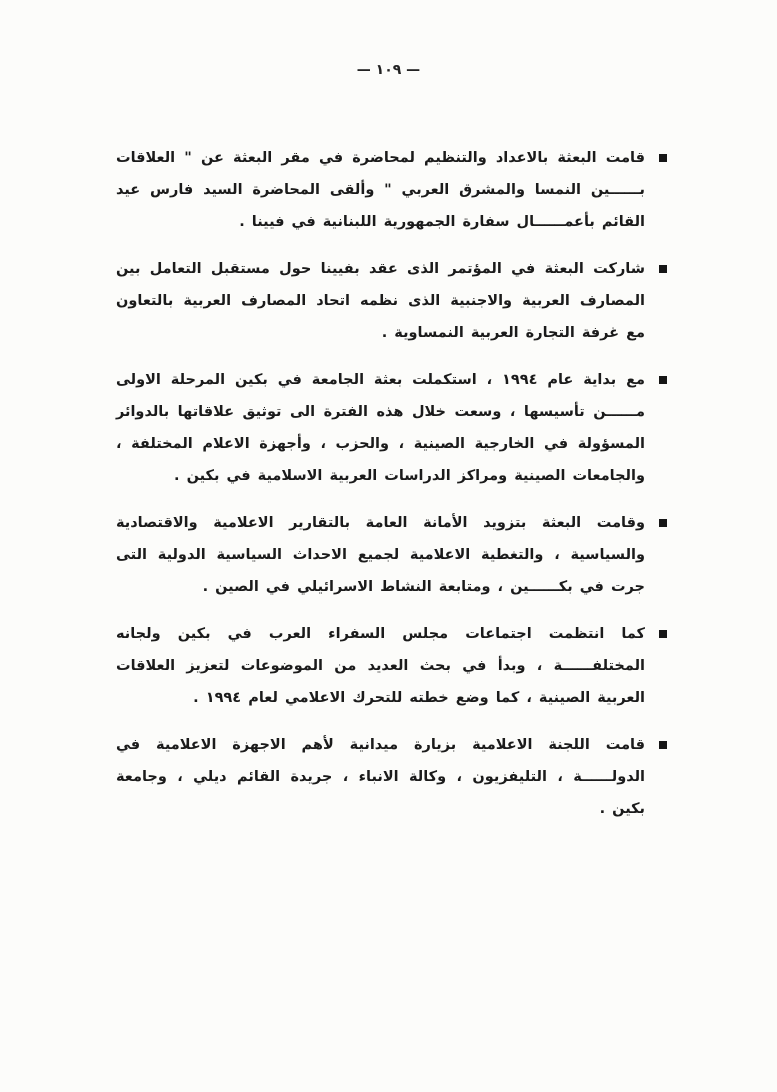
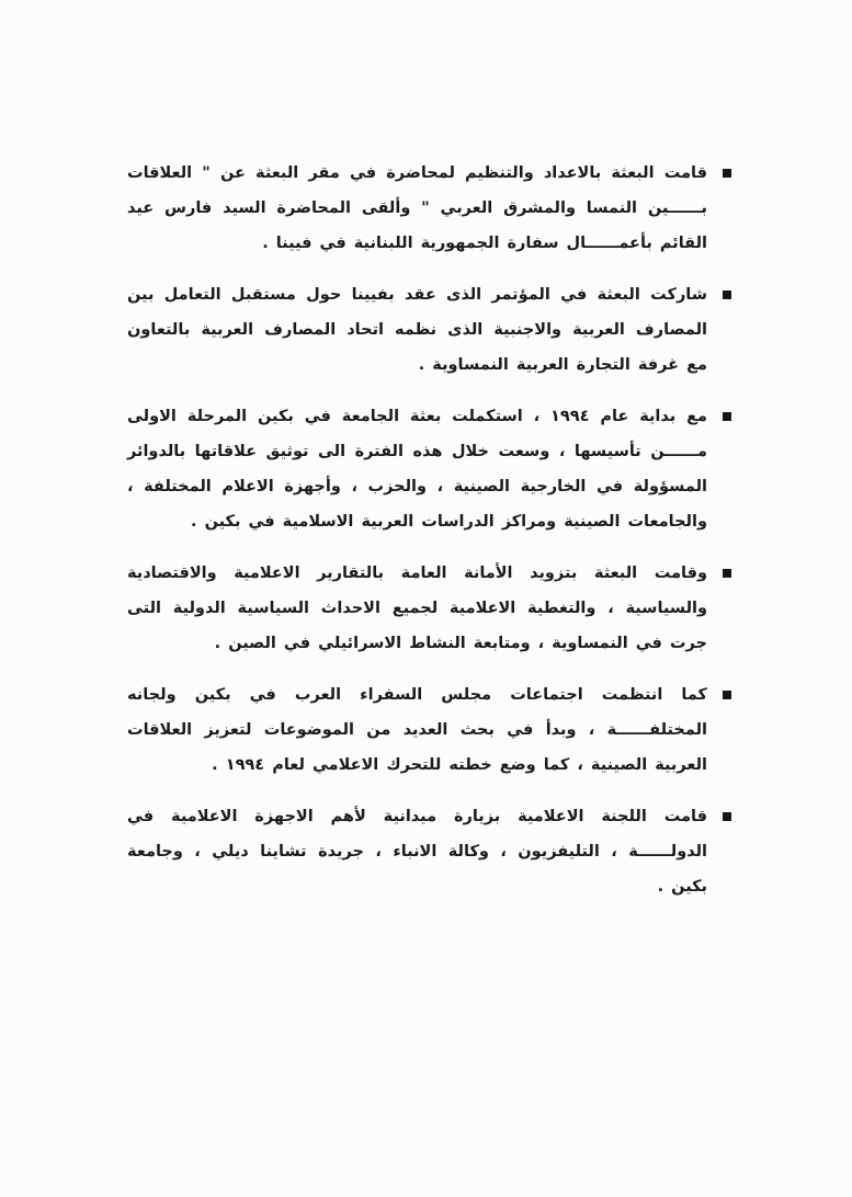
- — ١٠٩ —
  قامت البعثة بالاعداد والتنظيم لمحاضرة في مقر البعثة عن " العلاقات بــــــين النمسا والمشرق العربي " وألقى المحاضرة السيد فارس عيد القائم بأعمــــــال سفارة الجمهورية اللبنانية في فيينا .
  شاركت البعثة في المؤتمر الذى عقد بفيينا حول مستقبل التعامل بين المصارف العربية والاجنبية الذى نظمه اتحاد المصارف العربية بالتعاون مع غرفة التجارة العربية النمساوية .
  مع بداية عام ١٩٩٤ ، استكملت بعثة الجامعة في بكين المرحلة الاولى مــــــن تأسيسها ، وسعت خلال هذه الفترة الى توثيق علاقاتها بالدوائر المسؤولة في الخارجية الصينية ، والحزب ، وأجهزة الاعلام المختلفة ، والجامعات الصينية ومراكز الدراسات العربية الاسلامية في بكين .
- وقامت البعثة بتزويد الأمانة العامة بالتقارير الاعلامية والاقتصادية والسياسية ، والتغطية الاعلامية لجميع الاحداث السياسية الدولية التى جرت في بكــــــين ، ومتابعة النشاط الاسرائيلي في الصين .
+ وقامت البعثة بتزويد الأمانة العامة بالتقارير الاعلامية والاقتصادية والسياسية ، والتغطية الاعلامية لجميع الاحداث السياسية الدولية التى جرت في النمساوية ، ومتابعة النشاط الاسرائيلي في الصين .
  كما انتظمت اجتماعات مجلس السفراء العرب في بكين ولجانه المختلفــــــة ، وبدأ في بحث العديد من الموضوعات لتعزيز العلاقات العربية الصينية ، كما وضع خطته للتحرك الاعلامي لعام ١٩٩٤ .
- قامت اللجنة الاعلامية بزيارة ميدانية لأهم الاجهزة الاعلامية في الدولــــــة ، التليفزيون ، وكالة الانباء ، جريدة القائم ديلي ، وجامعة بكين .
+ قامت اللجنة الاعلامية بزيارة ميدانية لأهم الاجهزة الاعلامية في الدولــــــة ، التليفزيون ، وكالة الانباء ، جريدة تشاينا ديلي ، وجامعة بكين .
